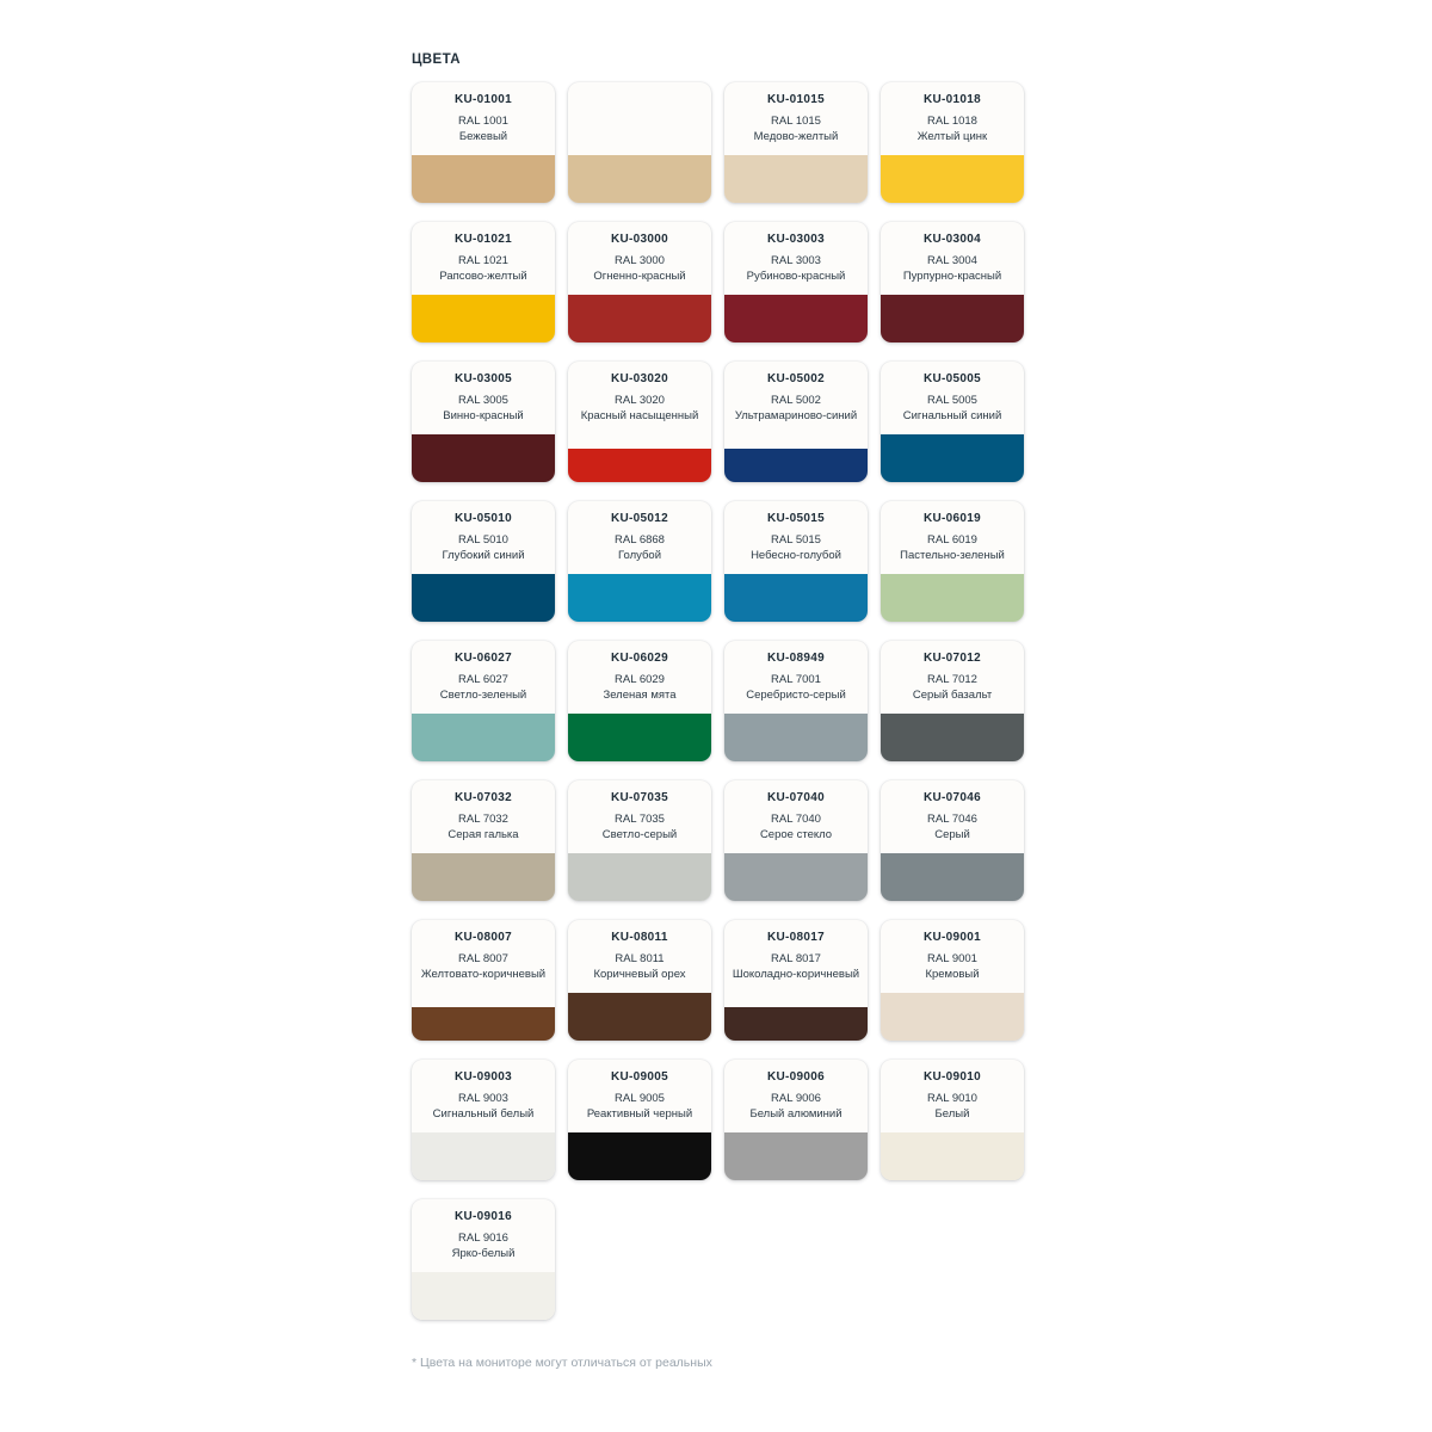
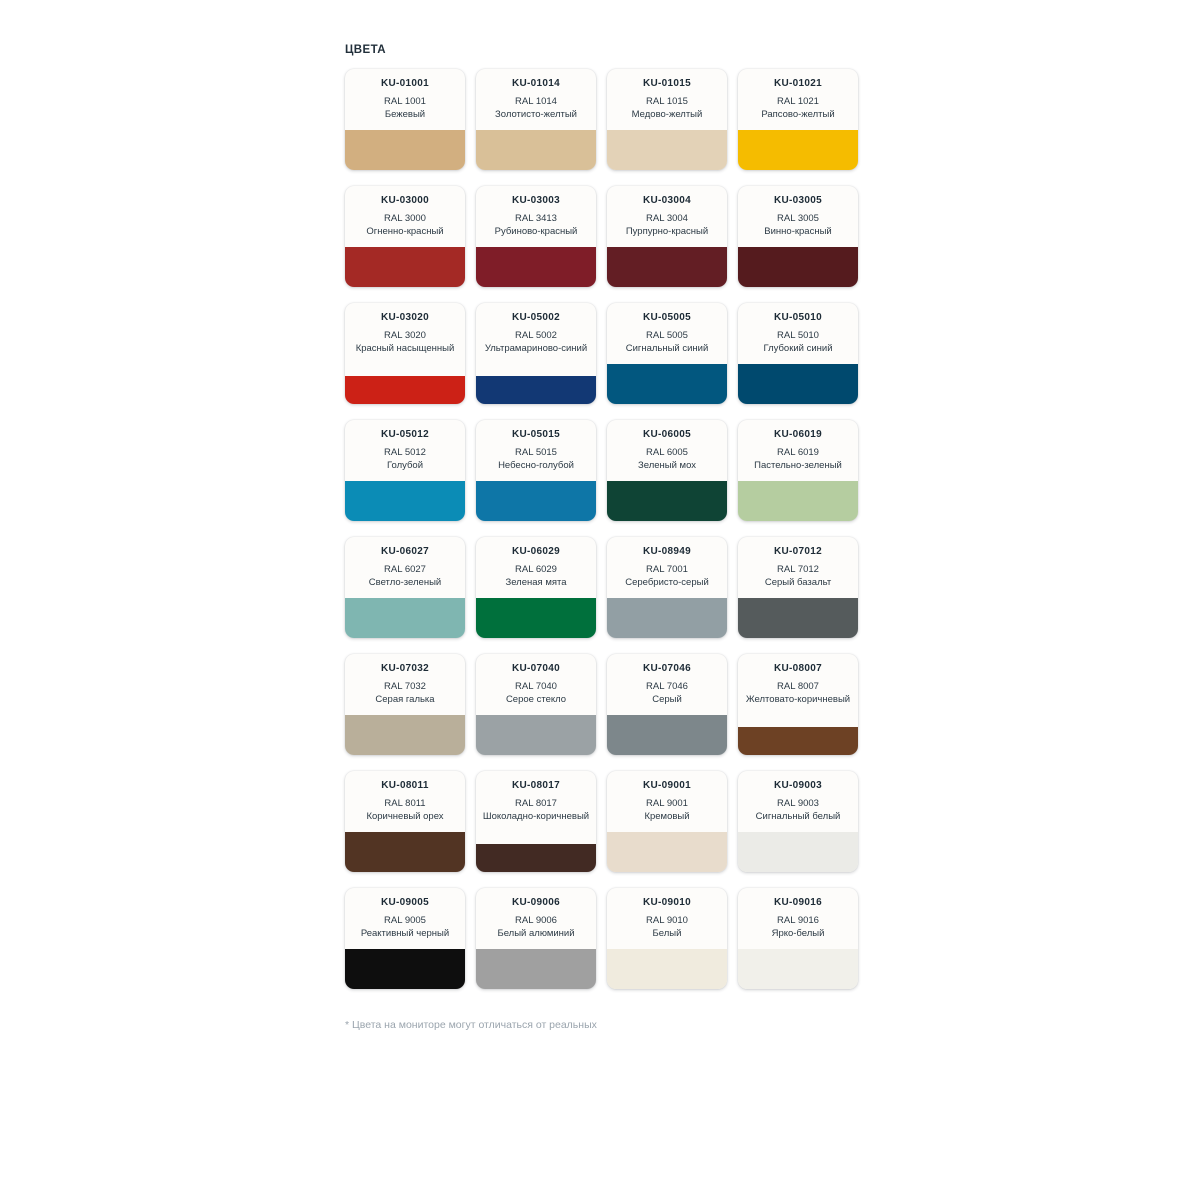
  ЦВЕТА
  KU-01001
  RAL 1001
  Бежевый
+ KU-01014
+ RAL 1014
+ Золотисто-желтый
  KU-01015
  RAL 1015
  Медово-желтый
- KU-01018
- RAL 1018
- Желтый цинк
  KU-01021
  RAL 1021
  Рапсово-желтый
  KU-03000
  RAL 3000
  Огненно-красный
  KU-03003
- RAL 3003
+ RAL 3413
  Рубиново-красный
  KU-03004
  RAL 3004
  Пурпурно-красный
  KU-03005
  RAL 3005
  Винно-красный
  KU-03020
  RAL 3020
  Красный насыщенный
  KU-05002
  RAL 5002
  Ультрамариново-синий
  KU-05005
  RAL 5005
  Сигнальный синий
  KU-05010
  RAL 5010
  Глубокий синий
  KU-05012
- RAL 6868
+ RAL 5012
  Голубой
  KU-05015
  RAL 5015
  Небесно-голубой
+ KU-06005
+ RAL 6005
+ Зеленый мох
  KU-06019
  RAL 6019
  Пастельно-зеленый
  KU-06027
  RAL 6027
  Светло-зеленый
  KU-06029
  RAL 6029
  Зеленая мята
  KU-08949
  RAL 7001
  Серебристо-серый
  KU-07012
  RAL 7012
  Серый базальт
  KU-07032
  RAL 7032
  Серая галька
- KU-07035
- RAL 7035
- Светло-серый
  KU-07040
  RAL 7040
  Серое стекло
  KU-07046
  RAL 7046
  Серый
  KU-08007
  RAL 8007
  Желтовато-коричневый
  KU-08011
  RAL 8011
  Коричневый орех
  KU-08017
  RAL 8017
  Шоколадно-коричневый
  KU-09001
  RAL 9001
  Кремовый
  KU-09003
  RAL 9003
  Сигнальный белый
  KU-09005
  RAL 9005
  Реактивный черный
  KU-09006
  RAL 9006
  Белый алюминий
  KU-09010
  RAL 9010
  Белый
  KU-09016
  RAL 9016
  Ярко-белый
  * Цвета на мониторе могут отличаться от реальных
